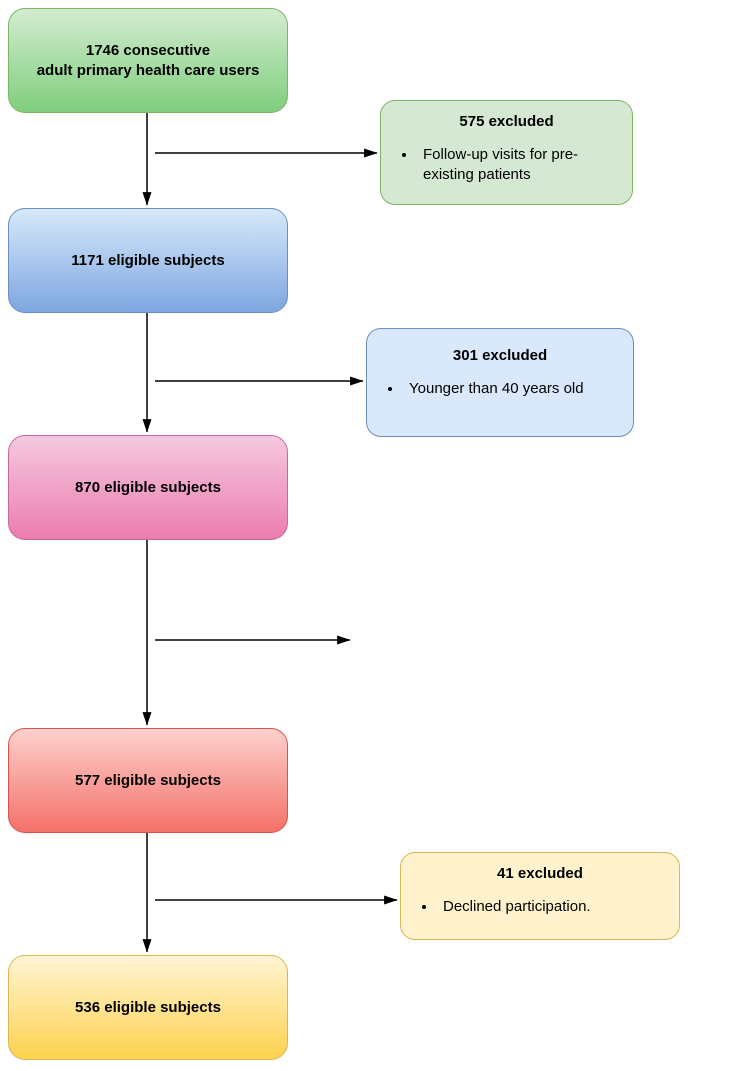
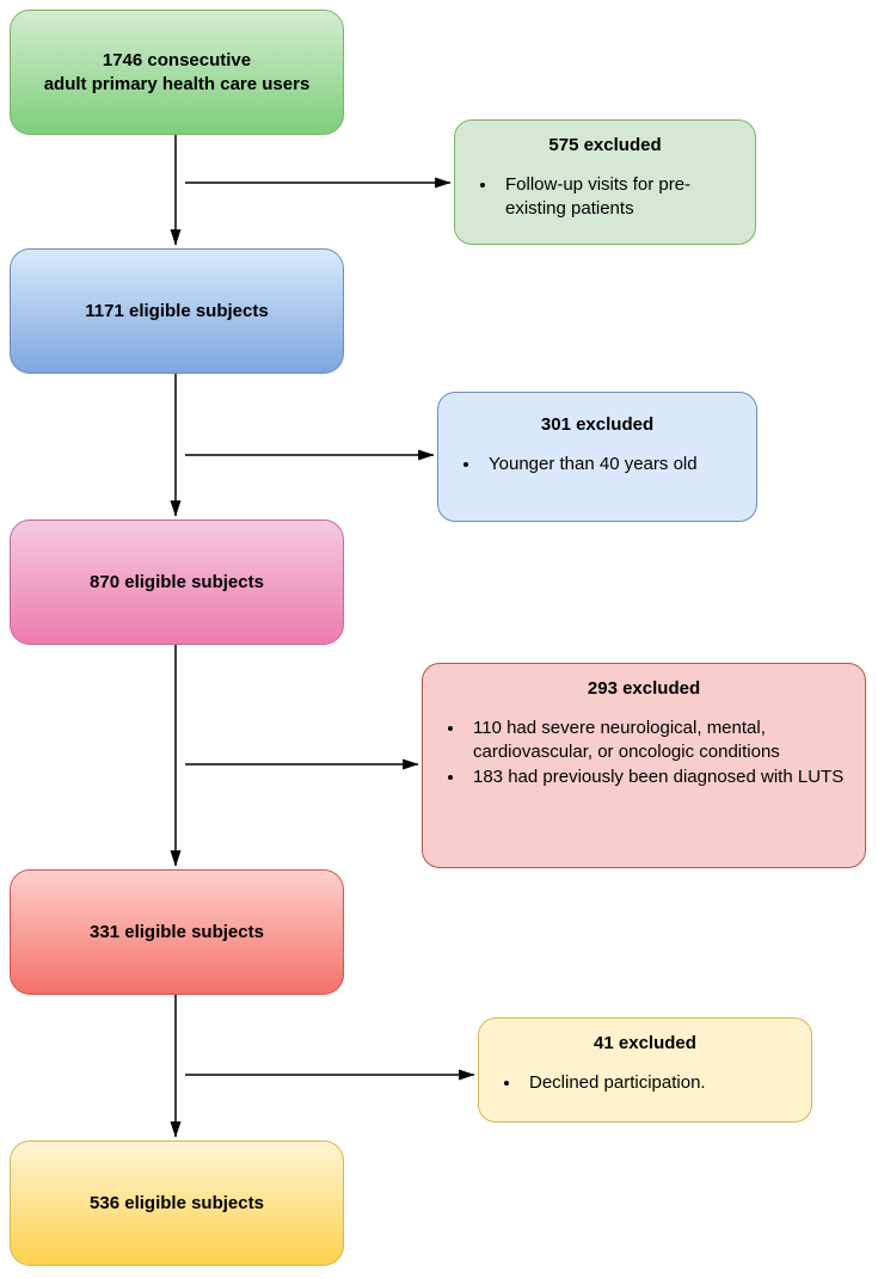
  1746 consecutive
  adult primary health care users
  1171 eligible subjects
  870 eligible subjects
- 577 eligible subjects
+ 331 eligible subjects
  536 eligible subjects
  575 excluded
  Follow-up visits for pre-existing patients
  301 excluded
  Younger than 40 years old
+ 293 excluded
+ 110 had severe neurological, mental, cardiovascular, or oncologic conditions
+ 183 had previously been diagnosed with LUTS
  41 excluded
  Declined participation.
